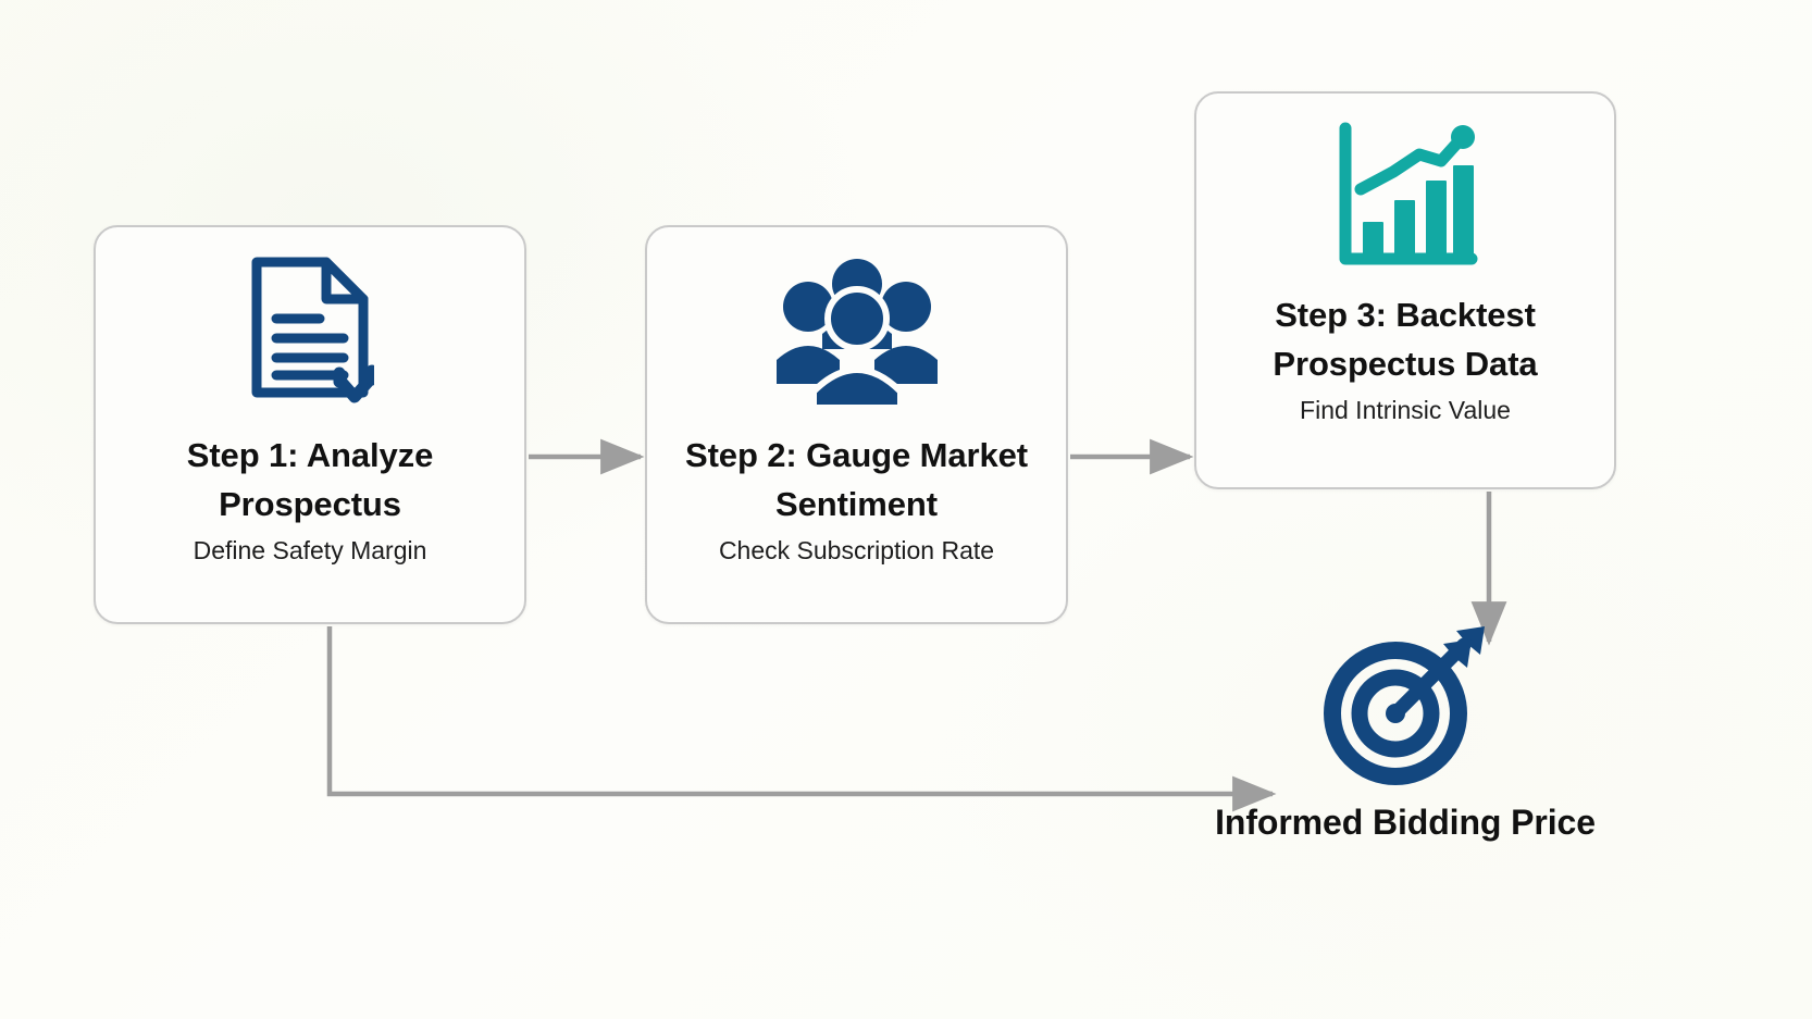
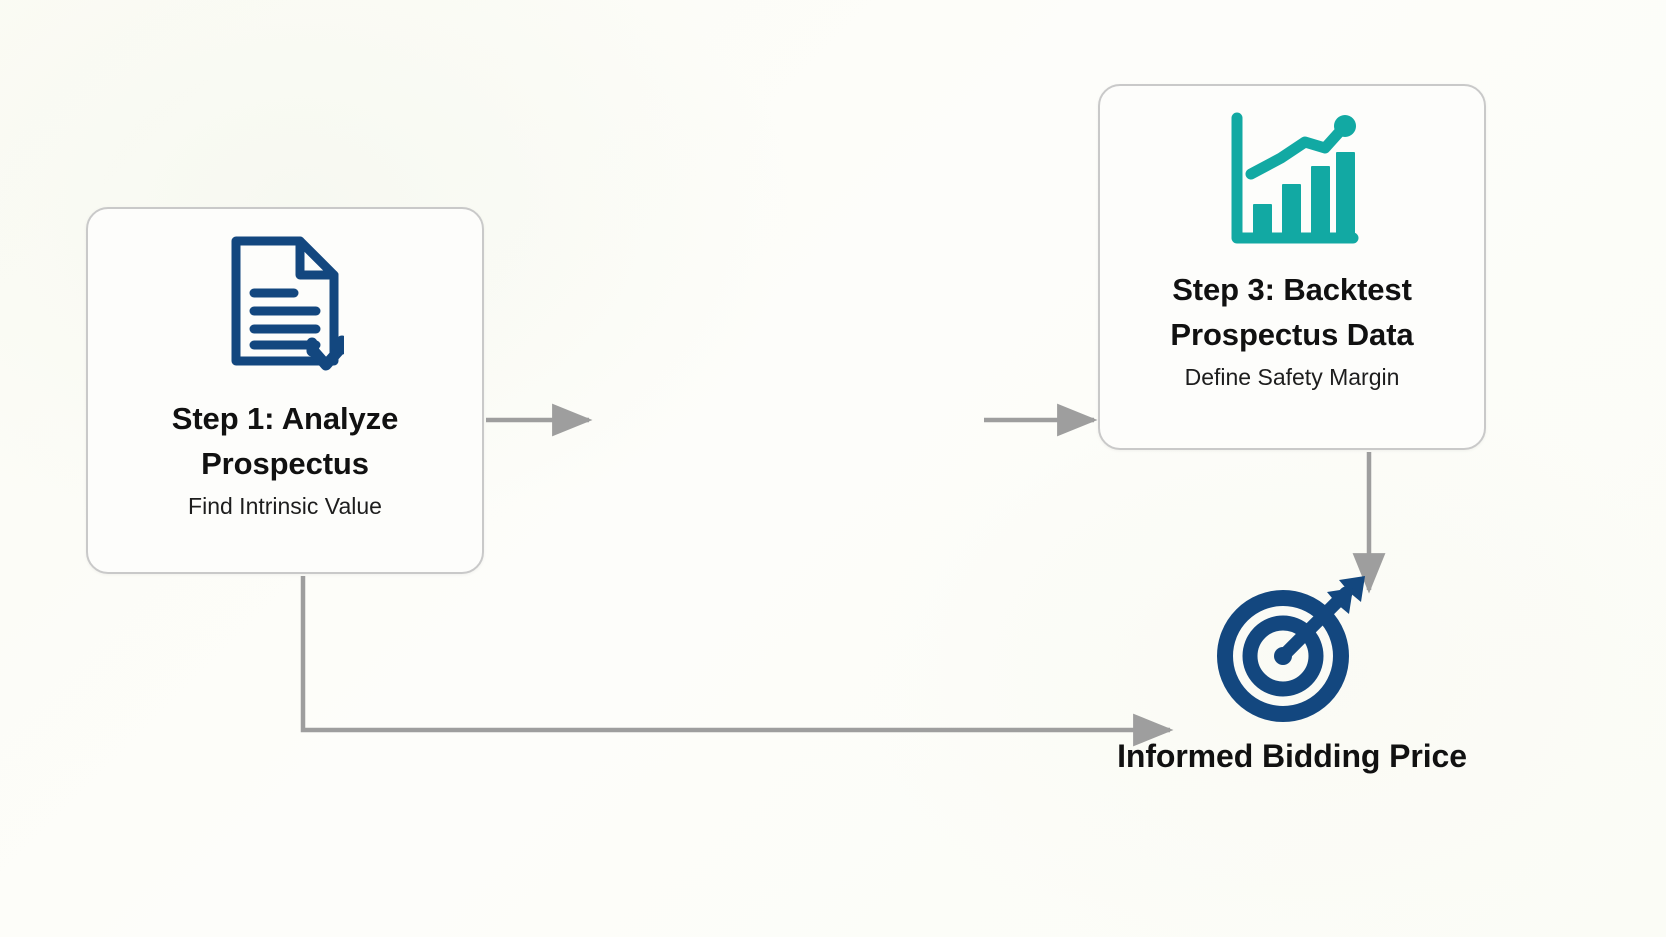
  Step 1: Analyze Prospectus
- Define Safety Margin
+ Find Intrinsic Value
- Step 2: Gauge Market Sentiment
- Check Subscription Rate
  Step 3: Backtest Prospectus Data
- Find Intrinsic Value
+ Define Safety Margin
  Informed Bidding Price
